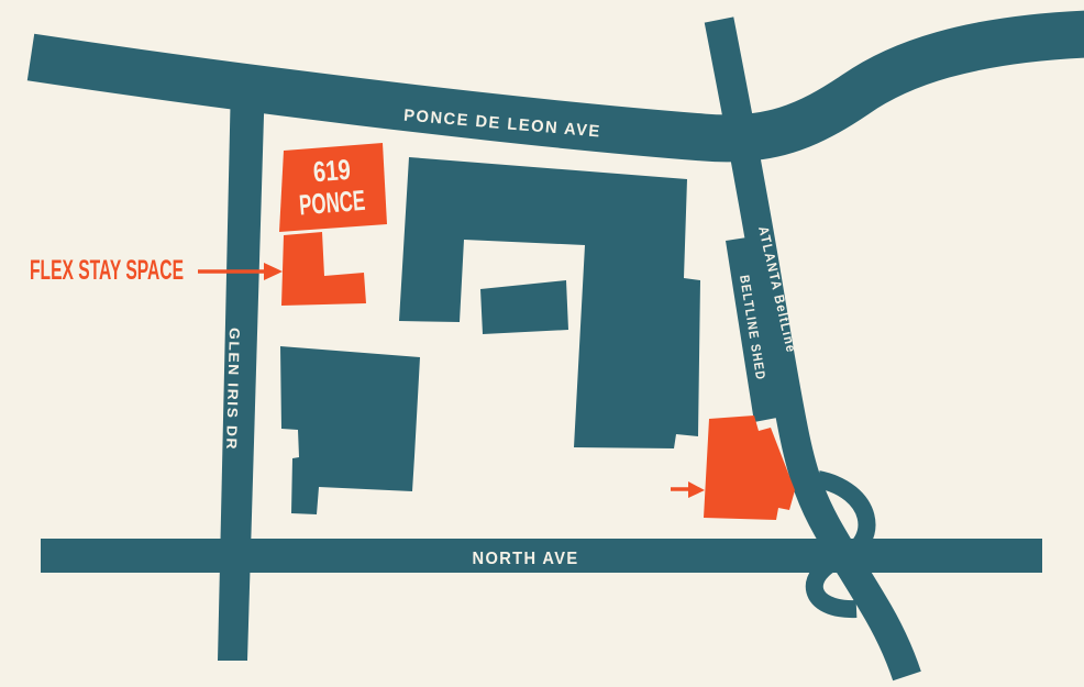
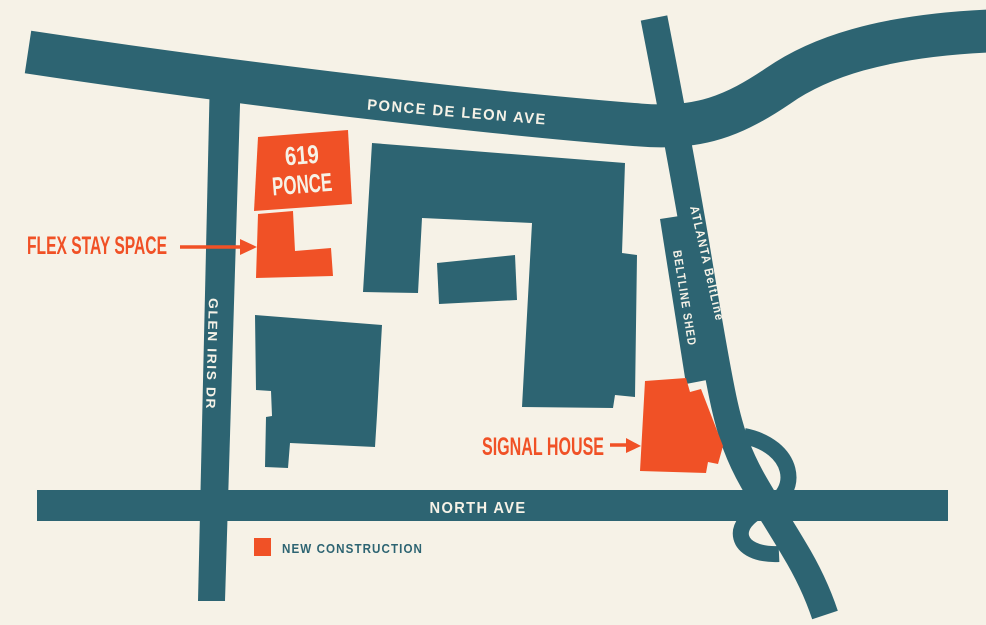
  NORTH AVE
  FLEX STAY SPACE
+ SIGNAL HOUSE
+ NEW CONSTRUCTION
